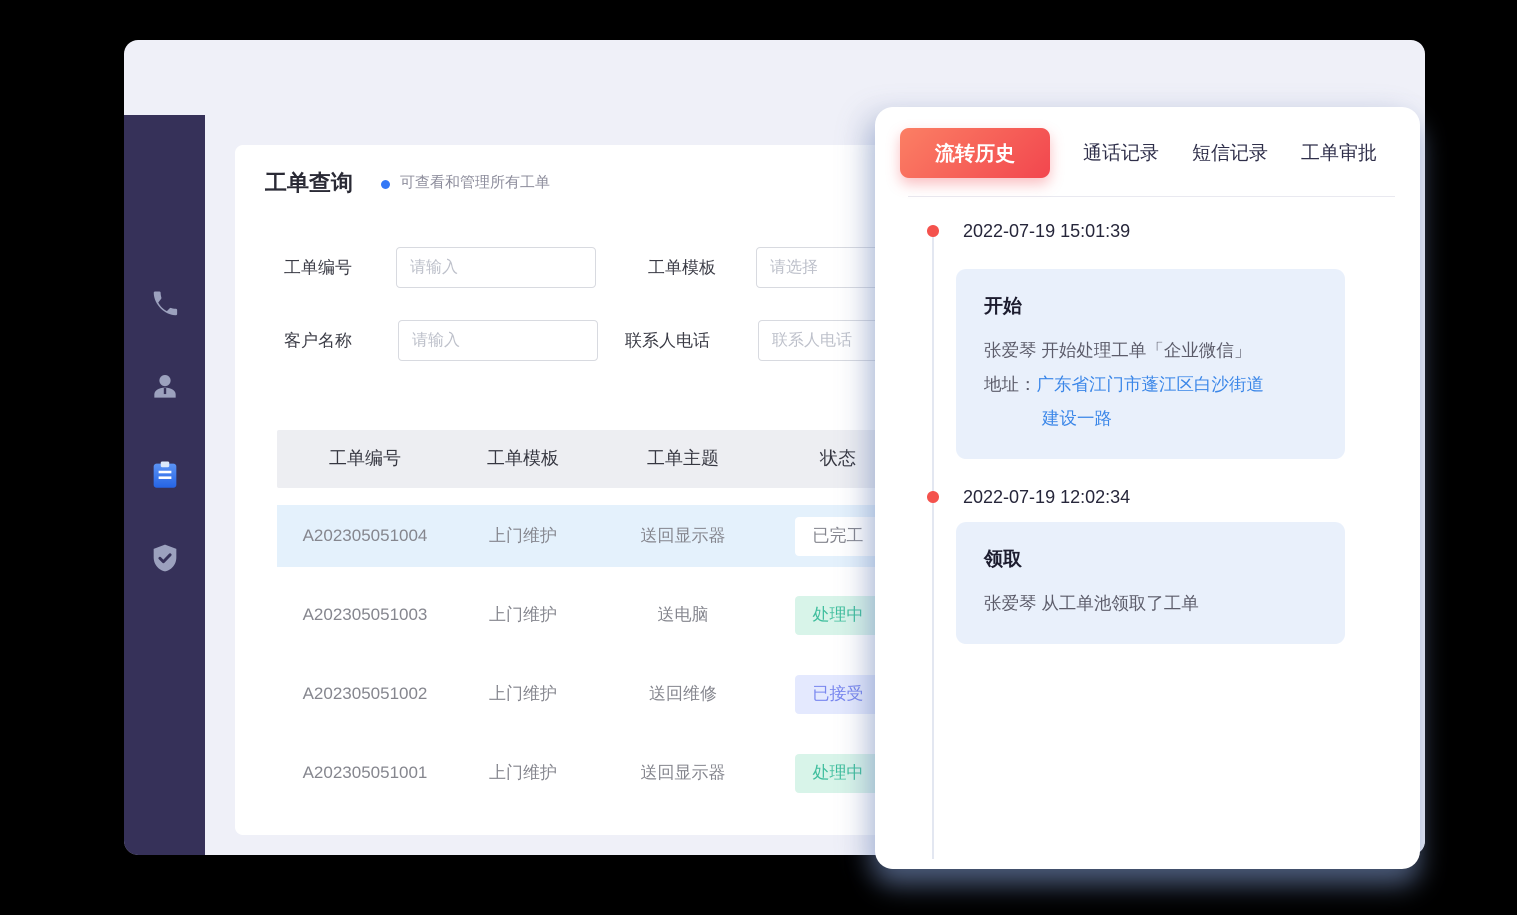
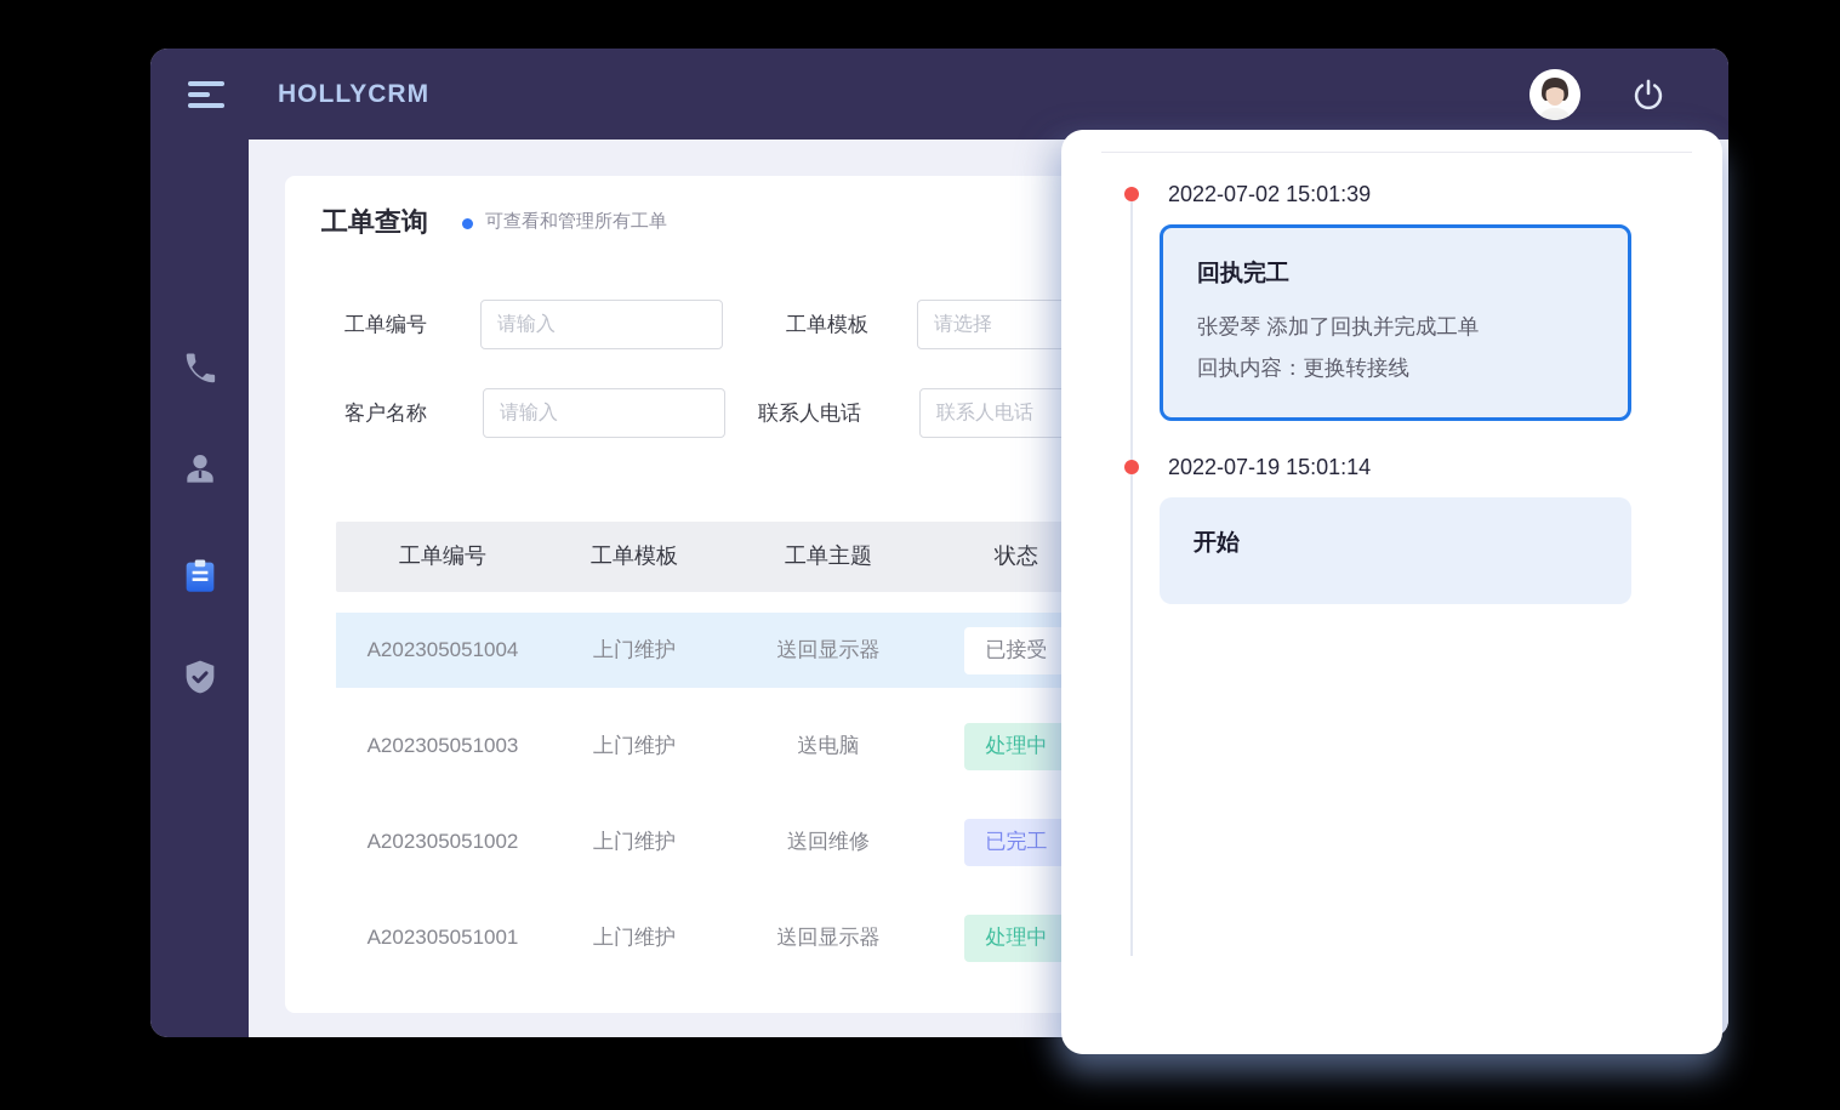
+ HOLLYCRM
  工单查询
  可查看和管理所有工单
  工单编号
  请输入
  工单模板
  请选择
  客户名称
  请输入
  联系人电话
  联系人电话
  工单编号
  工单模板
  工单主题
  状态
  A202305051004
  上门维护
  送回显示器
- 已完工
+ 已接受
  A202305051003
  上门维护
  送电脑
  处理中
  A202305051002
  上门维护
  送回维修
- 已接受
+ 已完工
  A202305051001
  上门维护
  送回显示器
  处理中
- 流转历史
- 通话记录
- 短信记录
- 工单审批
- 2022-07-19 15:01:39
+ 2022-07-02 15:01:39
+ 回执完工
+ 张爱琴 添加了回执并完成工单
+ 回执内容：更换转接线
+ 2022-07-19 15:01:14
  开始
- 张爱琴 开始处理工单「企业微信」
- 地址：广东省江门市蓬江区白沙街道
- 建设一路
- 2022-07-19 12:02:34
- 领取
- 张爱琴 从工单池领取了工单
